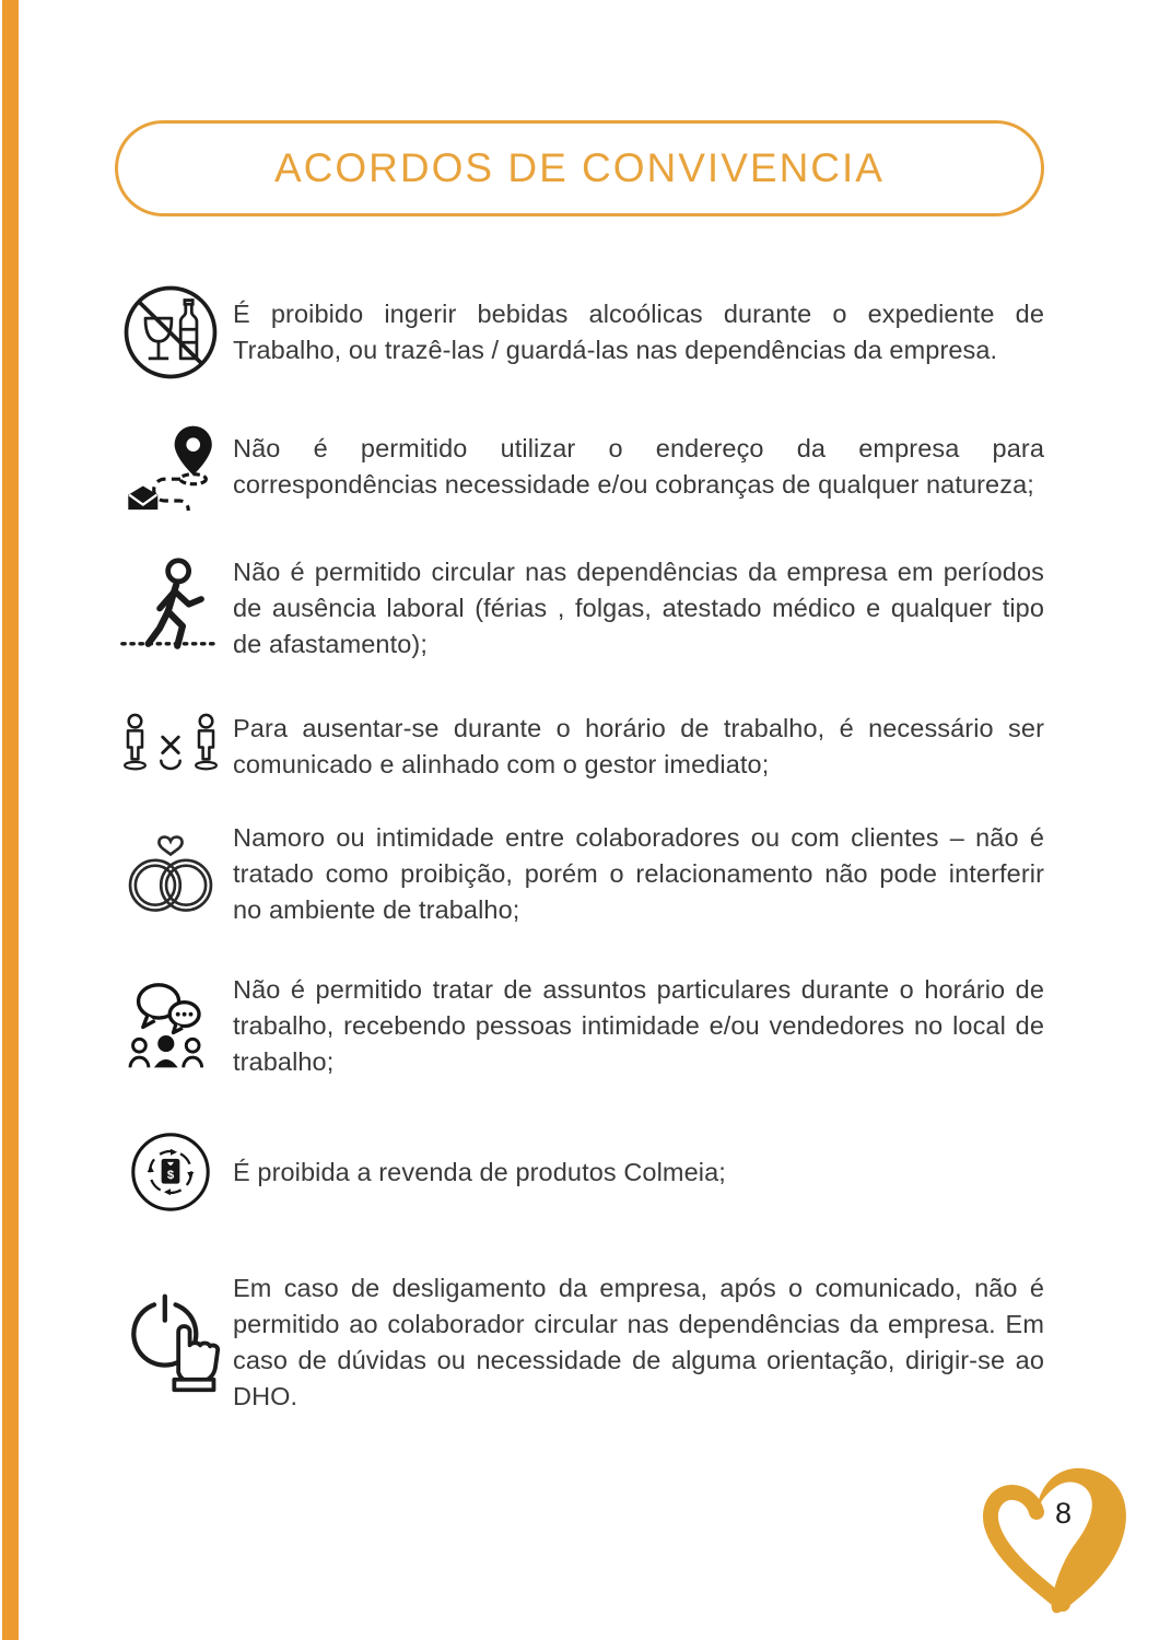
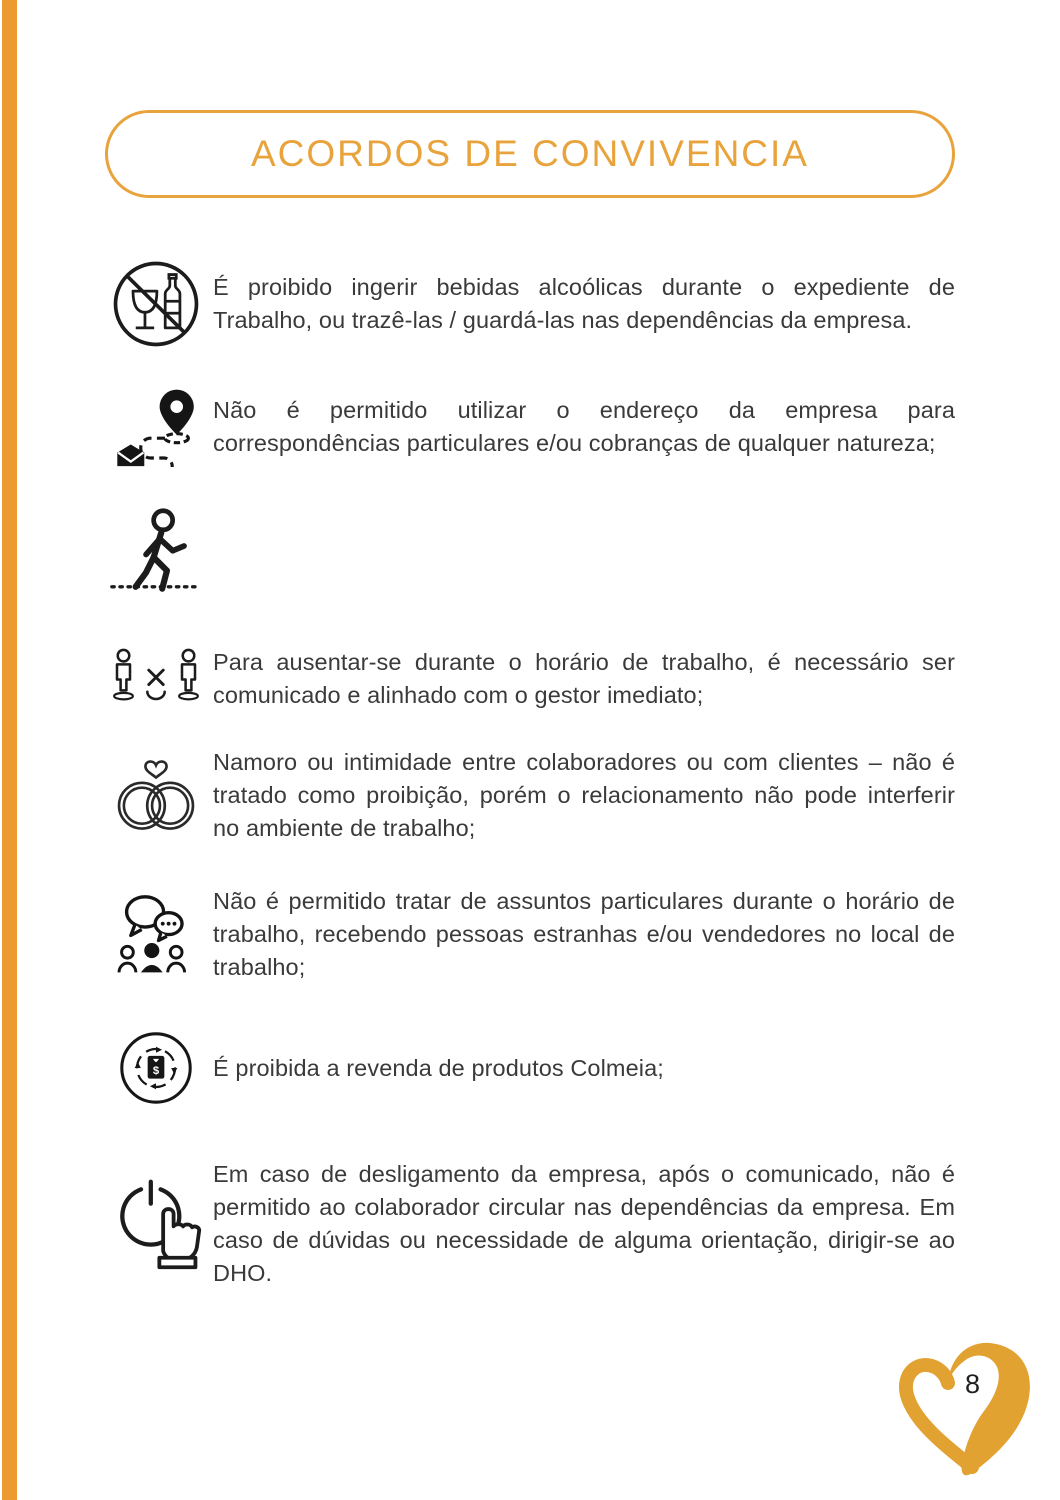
  ACORDOS DE CONVIVENCIA
  É proibido ingerir bebidas alcoólicas durante o expediente de Trabalho, ou trazê-las / guardá-las nas dependências da empresa.
- Não é permitido utilizar o endereço da empresa para correspondências necessidade e/ou cobranças de qualquer natureza;
+ Não é permitido utilizar o endereço da empresa para correspondências particulares e/ou cobranças de qualquer natureza;
- Não é permitido circular nas dependências da empresa em períodos de ausência laboral (férias , folgas, atestado médico e qualquer tipo de afastamento);
  Para ausentar-se durante o horário de trabalho, é necessário ser comunicado e alinhado com o gestor imediato;
  Namoro ou intimidade entre colaboradores ou com clientes – não é tratado como proibição, porém o relacionamento não pode interferir no ambiente de trabalho;
- Não é permitido tratar de assuntos particulares durante o horário de trabalho, recebendo pessoas intimidade e/ou vendedores no local de trabalho;
+ Não é permitido tratar de assuntos particulares durante o horário de trabalho, recebendo pessoas estranhas e/ou vendedores no local de trabalho;
  $
  É proibida a revenda de produtos Colmeia;
  Em caso de desligamento da empresa, após o comunicado, não é permitido ao colaborador circular nas dependências da empresa. Em caso de dúvidas ou necessidade de alguma orientação, dirigir-se ao DHO.
  8
